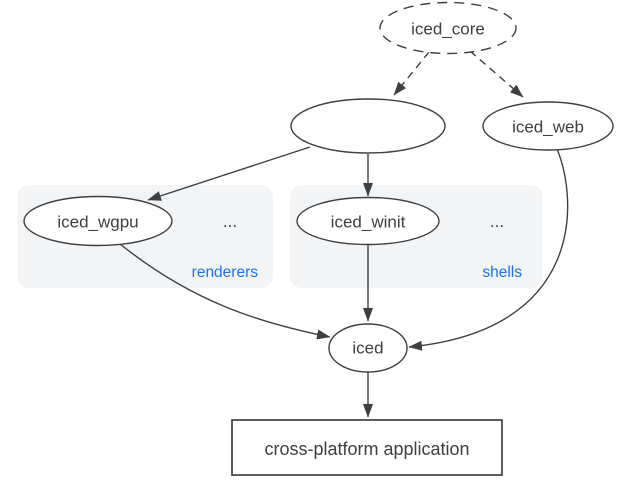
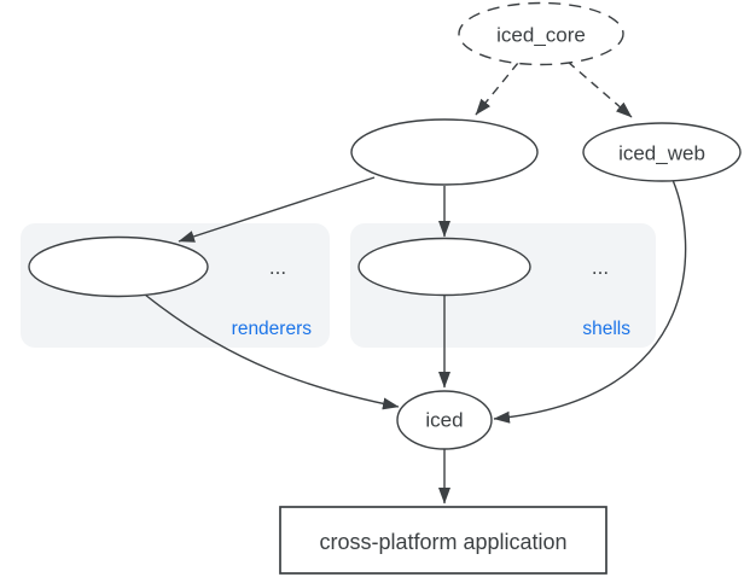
  iced_core
  iced_web
- iced_wgpu
- iced_winit
  iced
  cross-platform application
  ...
  ...
  renderers
  shells
